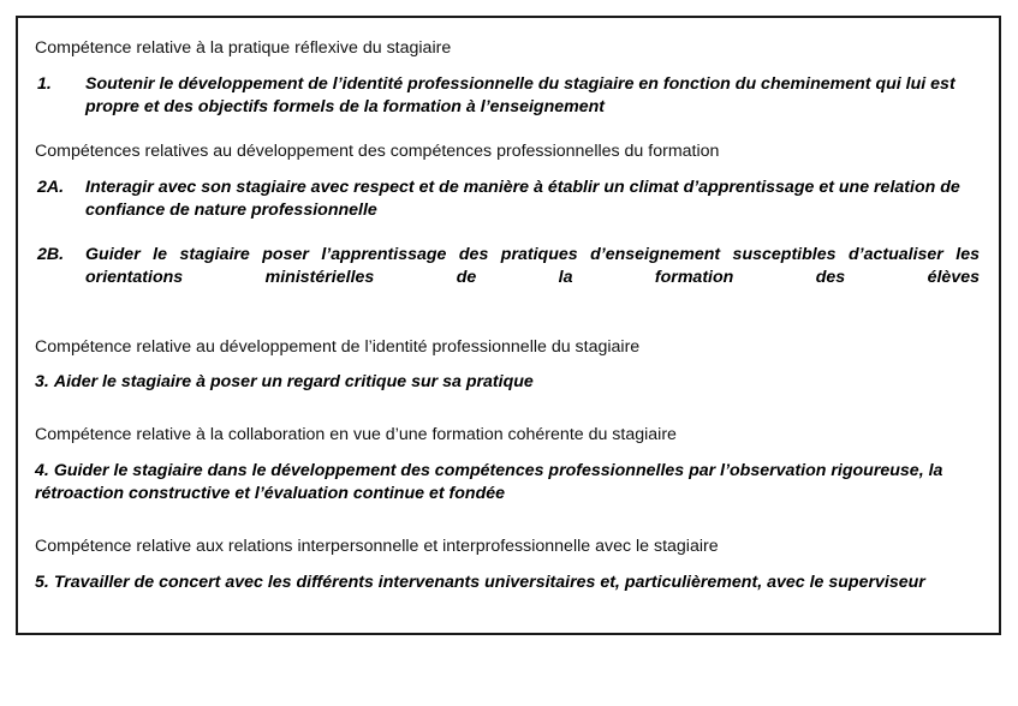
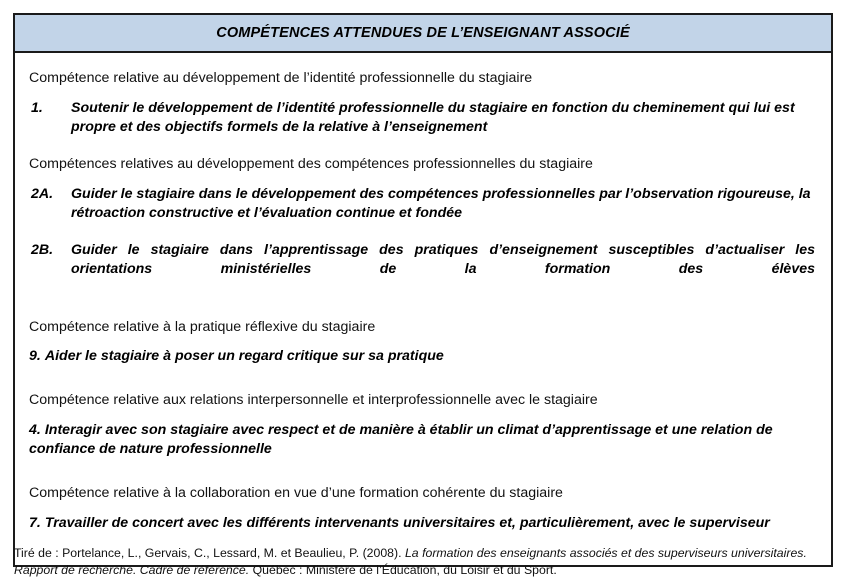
+ COMPÉTENCES ATTENDUES DE L’ENSEIGNANT ASSOCIÉ
- Compétence relative à la pratique réflexive du stagiaire
+ Compétence relative au développement de l’identité professionnelle du stagiaire
  1.
- Soutenir le développement de l’identité professionnelle du stagiaire en fonction du cheminement qui lui est propre et des objectifs formels de la formation à l’enseignement
+ Soutenir le développement de l’identité professionnelle du stagiaire en fonction du cheminement qui lui est propre et des objectifs formels de la relative à l’enseignement
- Compétences relatives au développement des compétences professionnelles du formation
+ Compétences relatives au développement des compétences professionnelles du stagiaire
  2A.
- Interagir avec son stagiaire avec respect et de manière à établir un climat d’apprentissage et une relation de confiance de nature professionnelle
+ Guider le stagiaire dans le développement des compétences professionnelles par l’observation rigoureuse, la rétroaction constructive et l’évaluation continue et fondée
  2B.
- Guider le stagiaire poser l’apprentissage des pratiques d’enseignement susceptibles d’actualiser les orientations ministérielles de la formation des élèves
+ Guider le stagiaire dans l’apprentissage des pratiques d’enseignement susceptibles d’actualiser les orientations ministérielles de la formation des élèves
- Compétence relative au développement de l’identité professionnelle du stagiaire
+ Compétence relative à la pratique réflexive du stagiaire
- 3. Aider le stagiaire à poser un regard critique sur sa pratique
+ 9. Aider le stagiaire à poser un regard critique sur sa pratique
- Compétence relative à la collaboration en vue d’une formation cohérente du stagiaire
+ Compétence relative aux relations interpersonnelle et interprofessionnelle avec le stagiaire
- 4. Guider le stagiaire dans le développement des compétences professionnelles par l’observation rigoureuse, la rétroaction constructive et l’évaluation continue et fondée
+ 4. Interagir avec son stagiaire avec respect et de manière à établir un climat d’apprentissage et une relation de confiance de nature professionnelle
- Compétence relative aux relations interpersonnelle et interprofessionnelle avec le stagiaire
+ Compétence relative à la collaboration en vue d’une formation cohérente du stagiaire
- 5. Travailler de concert avec les différents intervenants universitaires et, particulièrement, avec le superviseur
+ 7. Travailler de concert avec les différents intervenants universitaires et, particulièrement, avec le superviseur
+ Tiré de : Portelance, L., Gervais, C., Lessard, M. et Beaulieu, P. (2008). La formation des enseignants associés et des superviseurs universitaires. Rapport de recherche. Cadre de référence. Québec : Ministère de l’Éducation, du Loisir et du Sport.
